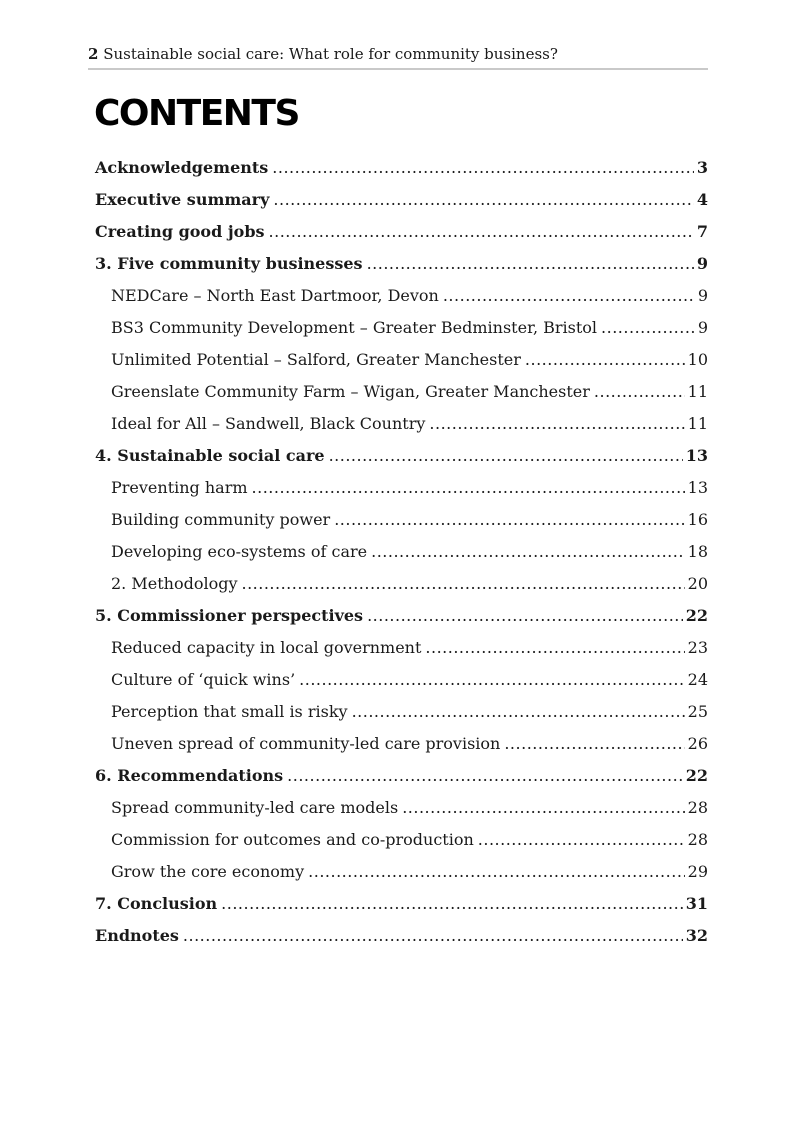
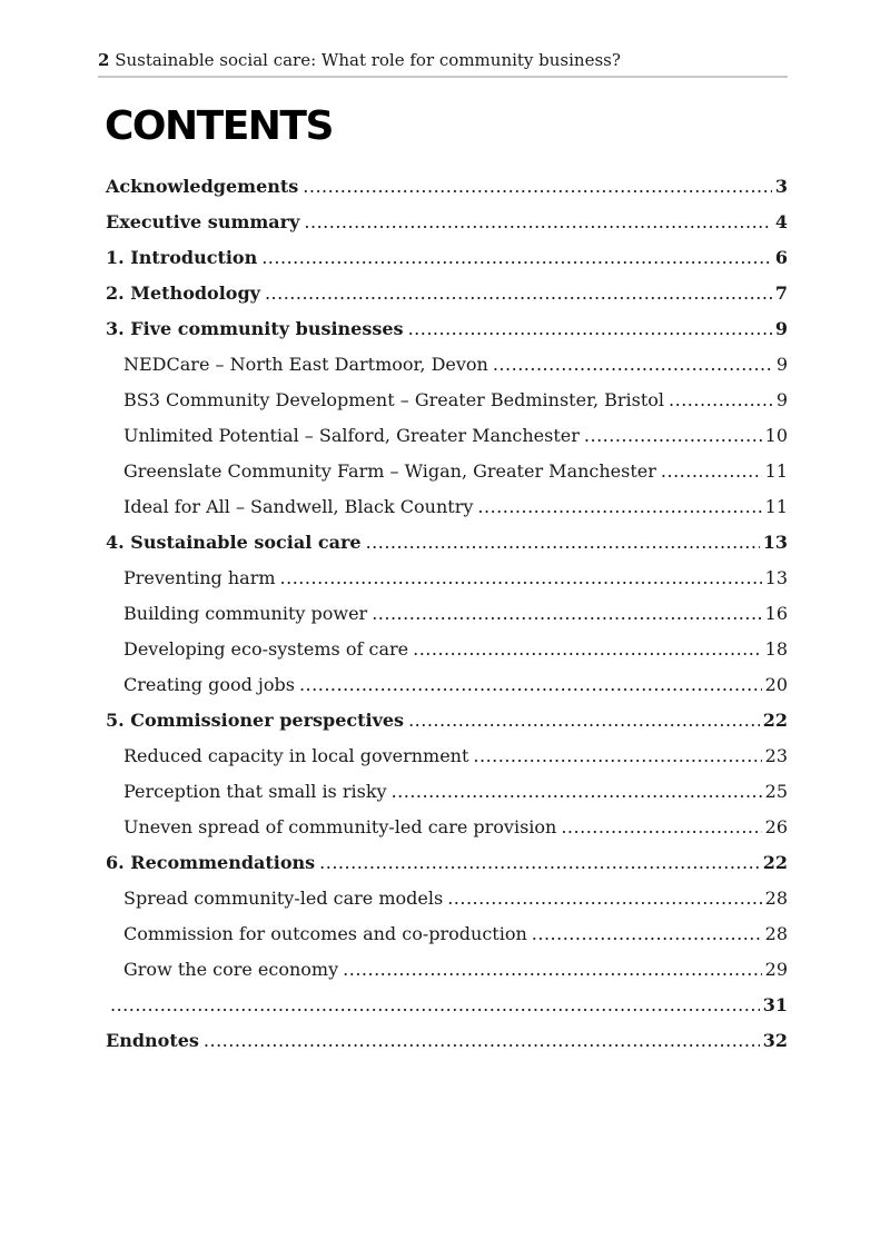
  2 Sustainable social care: What role for community business?
  CONTENTS
  Acknowledgements
  3
  Executive summary
  4
+ 1. Introduction
+ 6
- Creating good jobs
+ 2. Methodology
  7
  3. Five community businesses
  9
  NEDCare – North East Dartmoor, Devon
  9
  BS3 Community Development – Greater Bedminster, Bristol
  9
  Unlimited Potential – Salford, Greater Manchester
  10
  Greenslate Community Farm – Wigan, Greater Manchester
  11
  Ideal for All – Sandwell, Black Country
  11
  4. Sustainable social care
  13
  Preventing harm
  13
  Building community power
  16
  Developing eco-systems of care
  18
- 2. Methodology
+ Creating good jobs
  20
  5. Commissioner perspectives
  22
  Reduced capacity in local government
  23
- Culture of ‘quick wins’
- 24
  Perception that small is risky
  25
  Uneven spread of community-led care provision
  26
  6. Recommendations
  22
  Spread community-led care models
  28
  Commission for outcomes and co-production
  28
  Grow the core economy
  29
- 7. Conclusion
  31
  Endnotes
  32
